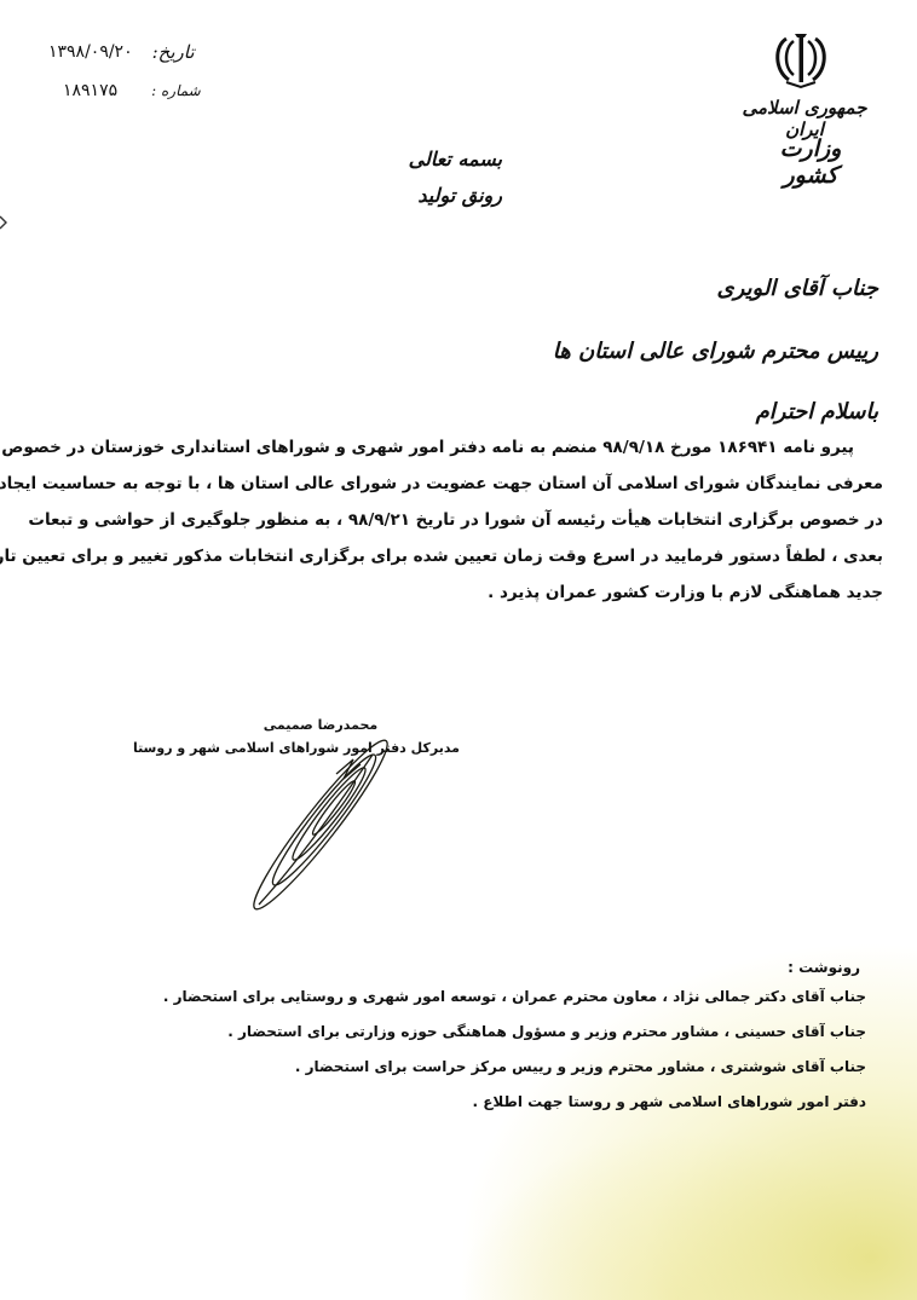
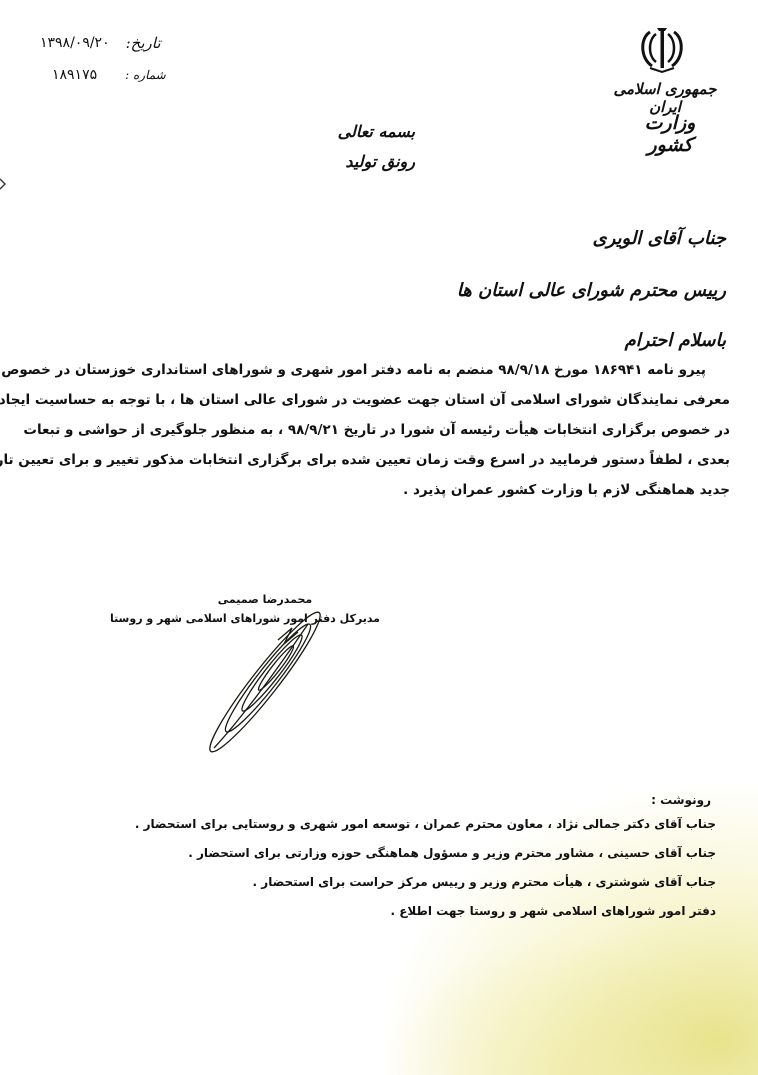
  تاریخ:
  ۱۳۹۸/۰۹/۲۰
  شماره :
  ۱۸۹۱۷۵
  جمهوری اسلامی ایران
  وزارت کشور
  بسمه تعالی
  رونق تولید
  جناب آقای الویری
  رییس محترم شورای عالی استان ها
  باسلام احترام
  پیرو نامه ۱۸۶۹۴۱ مورخ ۹۸/۹/۱۸ منضم به نامه دفتر امور شهری و شوراهای استانداری خوزستان در خصوص
  معرفی نمایندگان شورای اسلامی آن استان جهت عضویت در شورای عالی استان ها ، با توجه به حساسیت ایجاد
  در خصوص برگزاری انتخابات هیأت رئیسه آن شورا در تاریخ ۹۸/۹/۲۱ ، به منظور جلوگیری از حواشی و تبعات
  بعدی ، لطفاً دستور فرمایید در اسرع وقت زمان تعیین شده برای برگزاری انتخابات مذکور تغییر و برای تعیین تا
  جدید هماهنگی لازم با وزارت کشور عمران پذیرد .
  محمدرضا صمیمی
  مدیرکل دفترمور شوراهای اسلامی شهر و روستا
  رونوشت :
  جناب آقای دکتر جمالی نژاد ، معاون محترم عمران ، توسعه امور شهری و روستایی برای استحضار .
  جناب آقای حسینی ، مشاور محترم وزیر و مسؤول هماهنگی حوزه وزارتی برای استحضار .
- جناب آقای شوشتری ، مشاور محترم وزیر و رییس مرکز حراست برای استحضار .
+ جناب آقای شوشتری ، هیأت محترم وزیر و رییس مرکز حراست برای استحضار .
  دفتر امور شوراهای اسلامی شهر و روستا جهت اطلاع .
